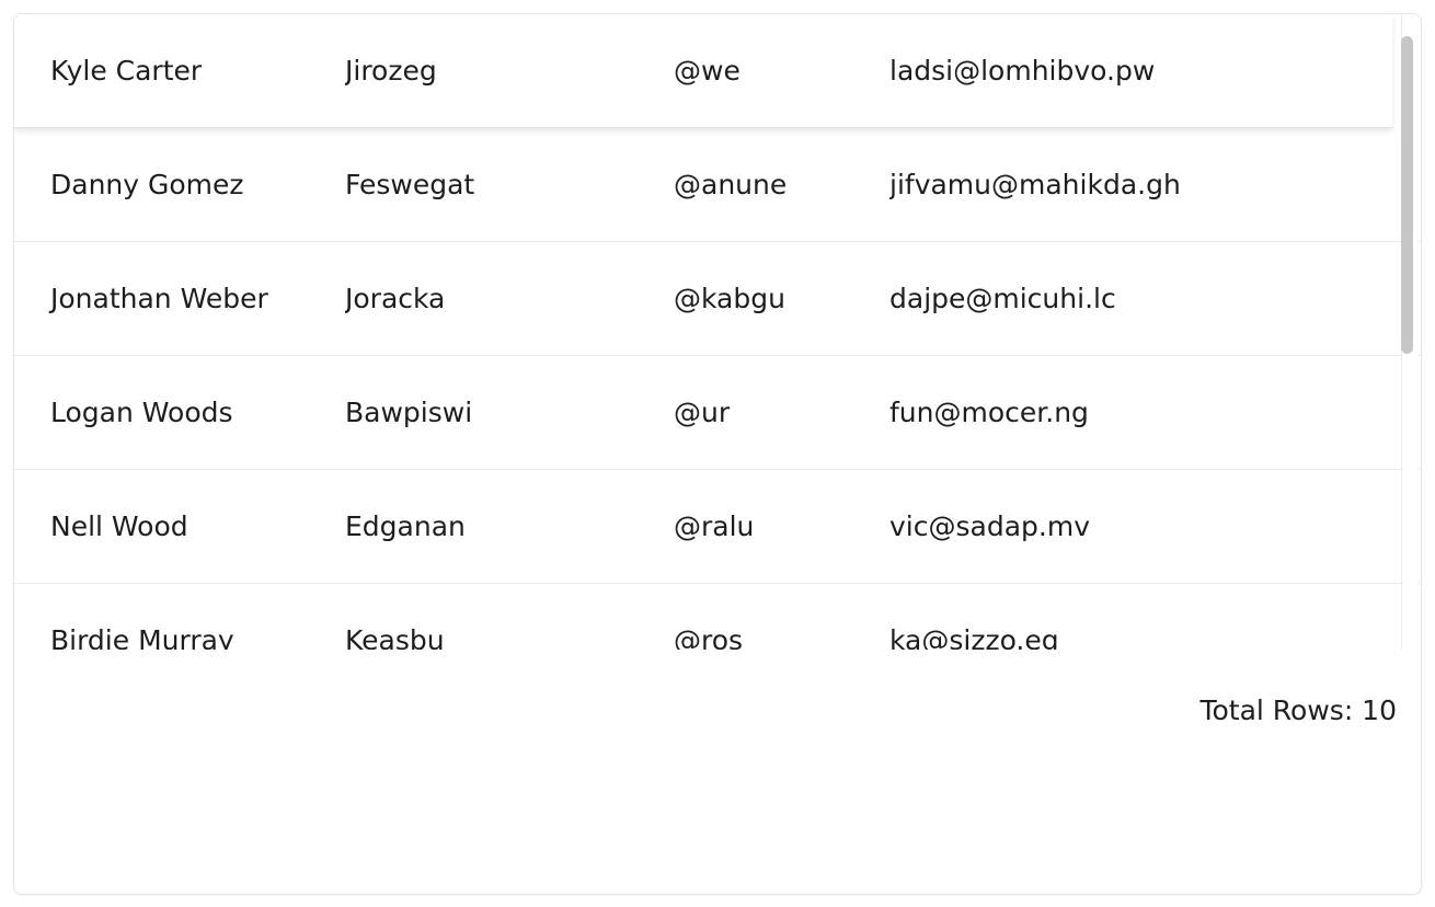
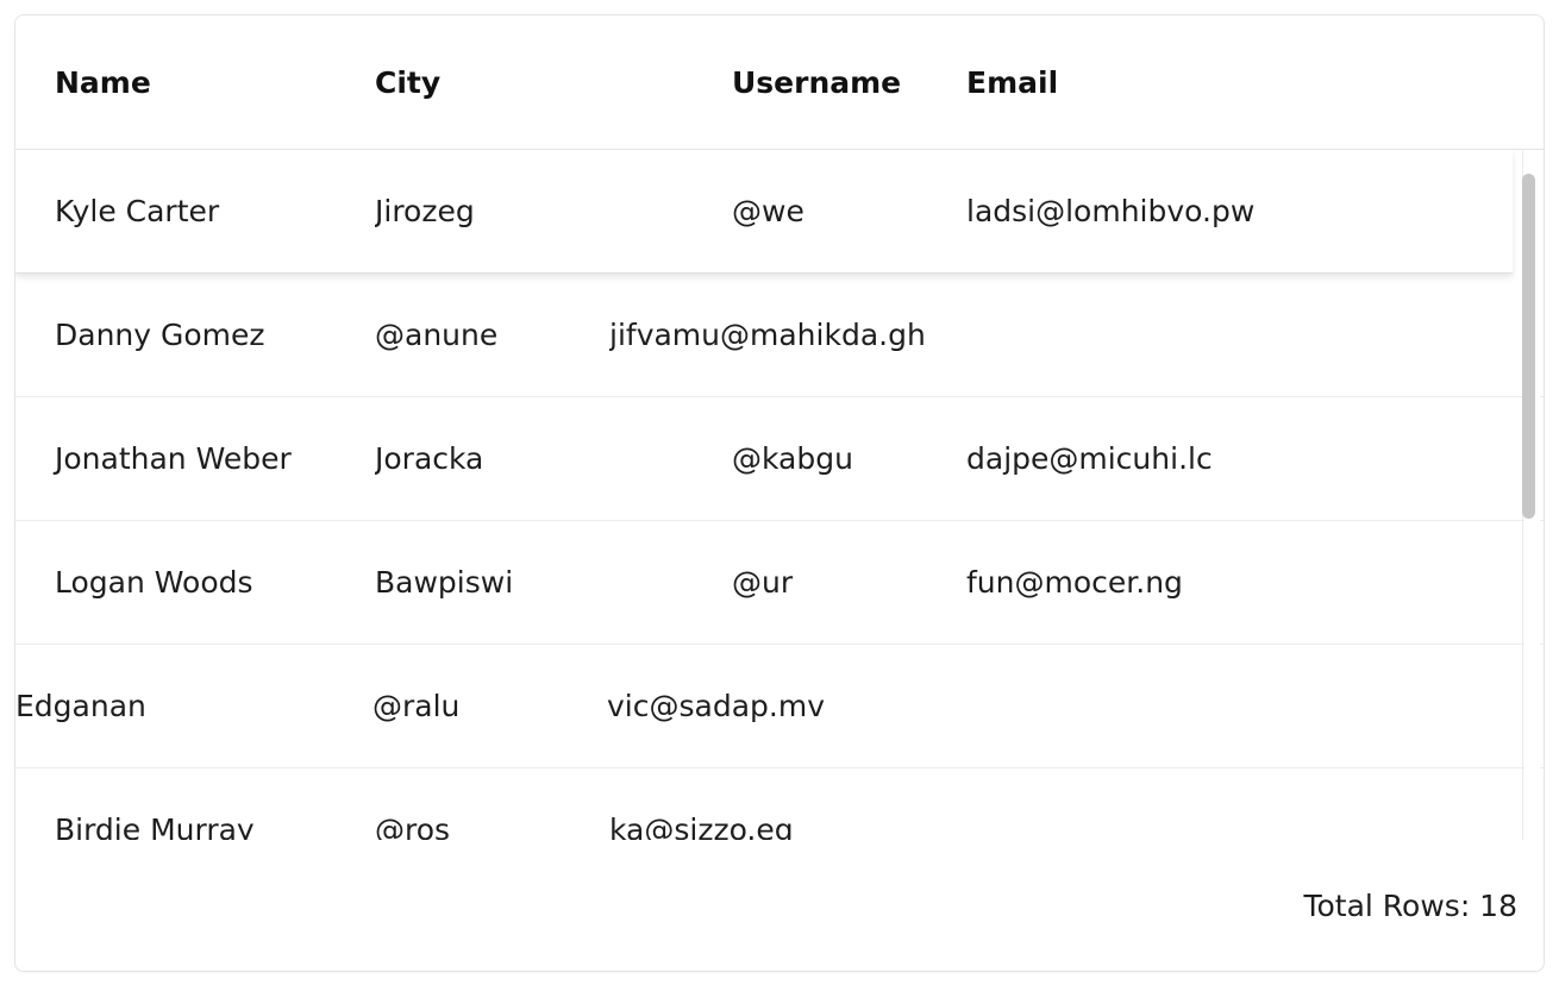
+ Name
+ City
+ Username
+ Email
  Danny Gomez
- Feswegat
  @anune
  jifvamu@mahikda.gh
  Jonathan Weber
  Joracka
  @kabgu
  dajpe@micuhi.lc
  Logan Woods
  Bawpiswi
  @ur
  fun@mocer.ng
- Nell Wood
  Edganan
  @ralu
  vic@sadap.mv
  Birdie Murray
- Keasbu
  @ros
  ka@sizzo.eg
  Kyle Carter
  Jirozeg
  @we
  ladsi@lomhibvo.pw
- Total Rows: 10
+ Total Rows: 18
